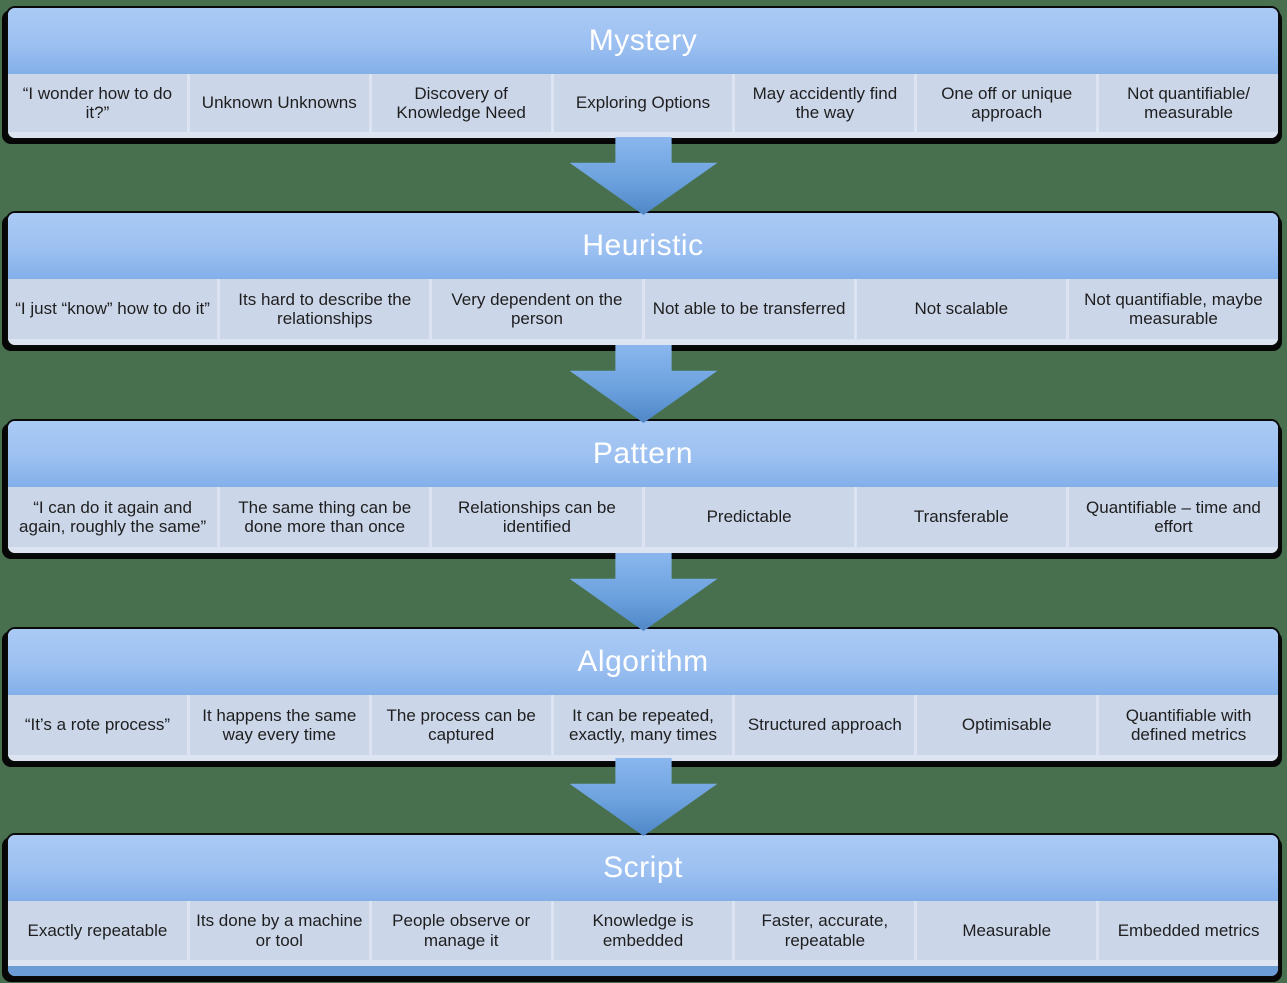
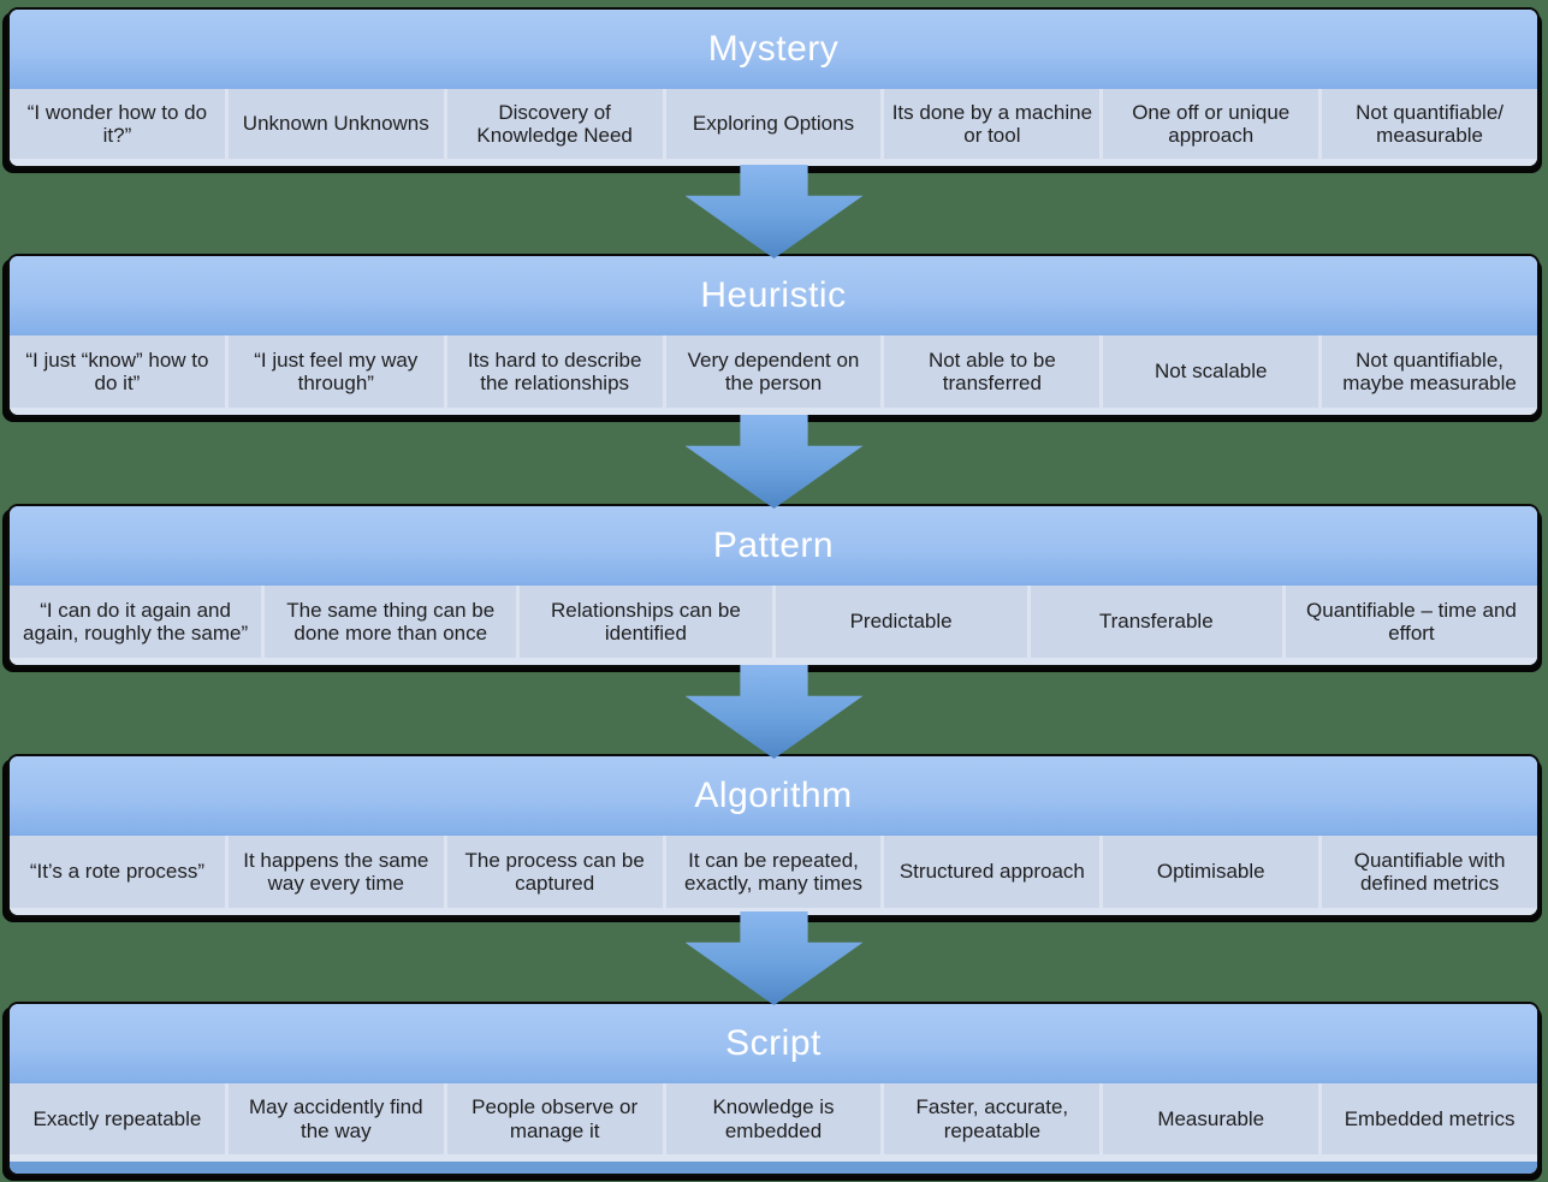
  Mystery
  “I wonder how to do it?”
  Unknown Unknowns
  Discovery of Knowledge Need
  Exploring Options
- May accidently find the way
+ Its done by a machine or tool
  One off or unique approach
  Not quantifiable/ measurable
  Heuristic
  “I just “know” how to do it”
+ “I just feel my way through”
  Its hard to describe the relationships
  Very dependent on the person
  Not able to be transferred
  Not scalable
  Not quantifiable, maybe measurable
  Pattern
  “I can do it again and again, roughly the same”
  The same thing can be done more than once
  Relationships can be identified
  Predictable
  Transferable
  Quantifiable – time and effort
  Algorithm
  “It’s a rote process”
  It happens the same way every time
  The process can be captured
  It can be repeated, exactly, many times
  Structured approach
  Optimisable
  Quantifiable with defined metrics
  Script
  Exactly repeatable
- Its done by a machine or tool
+ May accidently find the way
  People observe or manage it
  Knowledge is embedded
  Faster, accurate, repeatable
  Measurable
  Embedded metrics
